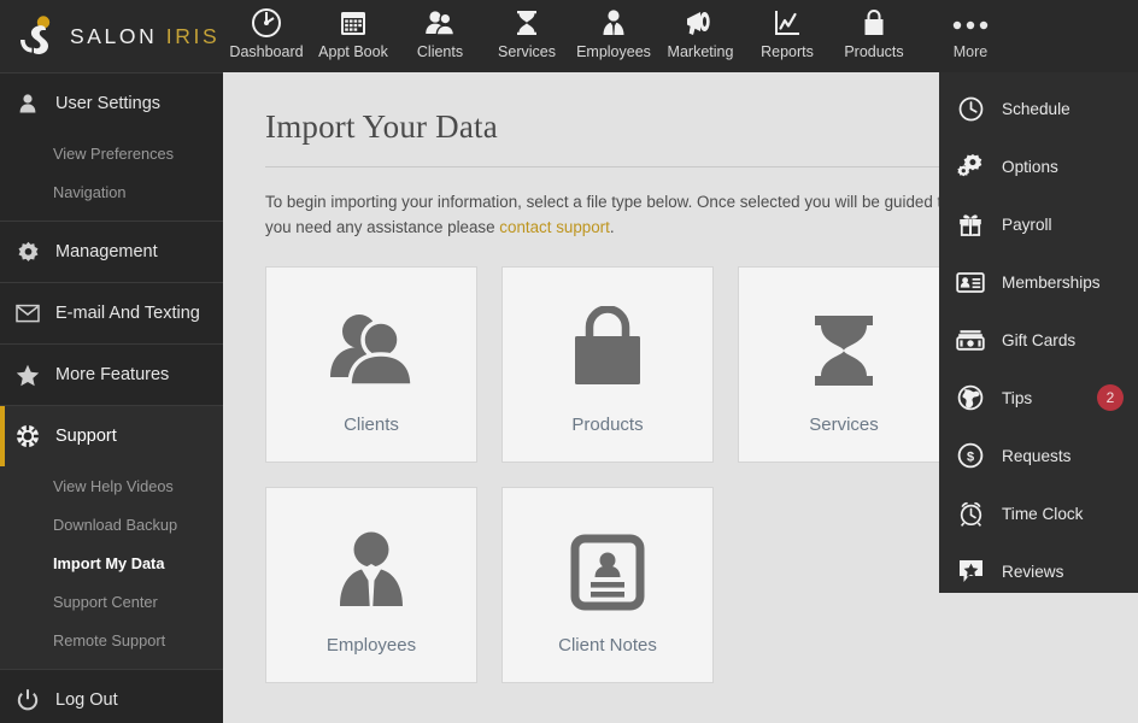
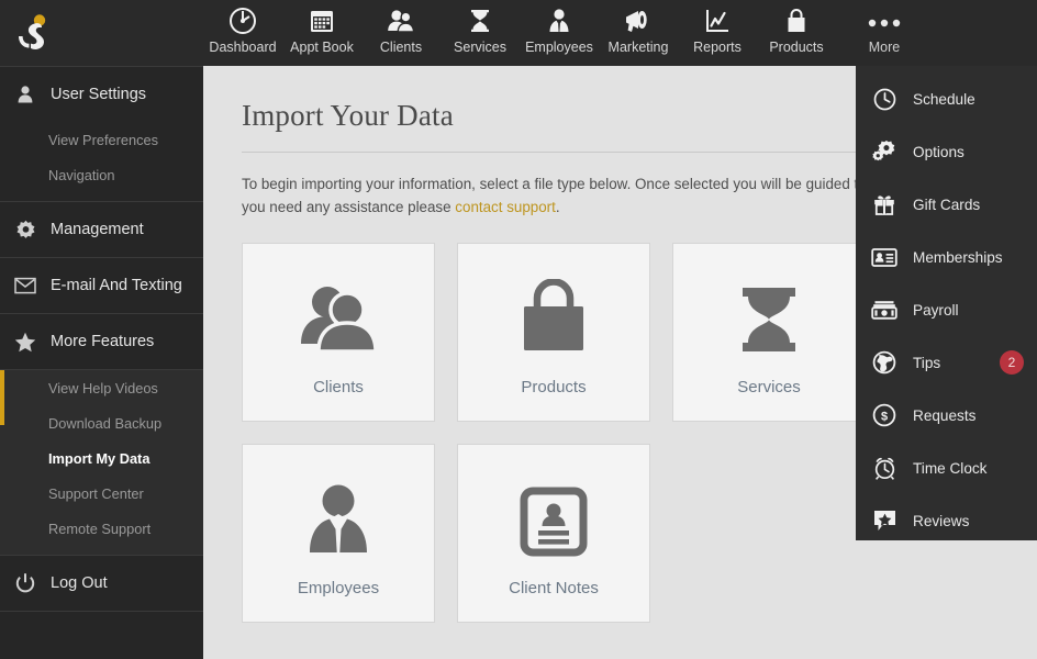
- SALON IRIS
  Dashboard
  Appt Book
  Clients
  Services
  Employees
  Marketing
  Reports
  Products
  More
  User Settings
  View Preferences
  Navigation
  Management
  E-mail And Texting
  More Features
- Support
  View Help Videos
  Download Backup
  Import My Data
  Support Center
  Remote Support
  Log Out
  Import Your Data
  To begin importing your information, select a file type below. Once selected you will be guided you need any assistance please contact support.
  Clients
  Products
  Services
  Employees
  Client Notes
  Schedule
  Options
- Payroll
+ Gift Cards
  Memberships
- Gift Cards
+ Payroll
  Tips
  2
  $
  Requests
  Time Clock
  Reviews
